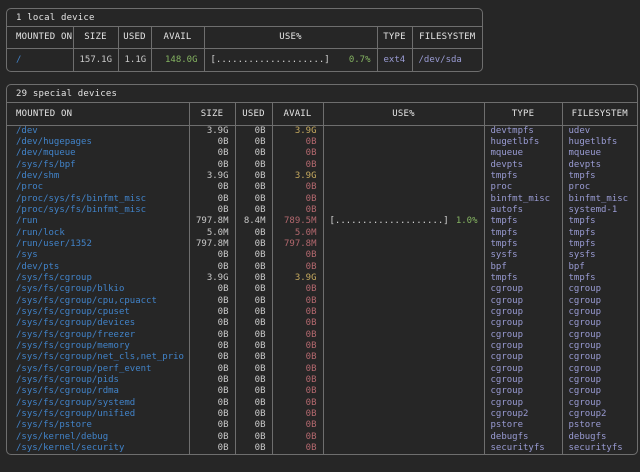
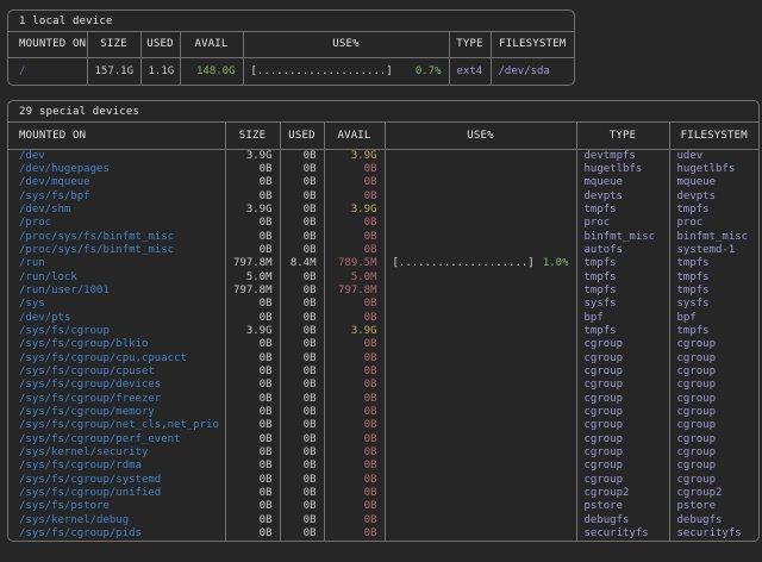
  1 local device
  MOUNTED ON	SIZE	USED	AVAIL	USE%	TYPE	FILESYSTEM
  /	157.1G	1.1G	148.0G	[....................] 0.7%	ext4	/dev/sda
  29 special devices
  MOUNTED ON	SIZE	USED	AVAIL	USE%	TYPE	FILESYSTEM
  /dev	3.9G	0B	3.9G		devtmpfs	udev
  /dev/hugepages	0B	0B	0B		hugetlbfs	hugetlbfs
  /dev/mqueue	0B	0B	0B		mqueue	mqueue
  /sys/fs/bpf	0B	0B	0B		devpts	devpts
  /dev/shm	3.9G	0B	3.9G		tmpfs	tmpfs
  /proc	0B	0B	0B		proc	proc
  /proc/sys/fs/binfmt_misc	0B	0B	0B		binfmt_misc	binfmt_misc
  /proc/sys/fs/binfmt_misc	0B	0B	0B		autofs	systemd-1
  /run	797.8M	8.4M	789.5M	[....................] 1.0%	tmpfs	tmpfs
  /run/lock	5.0M	0B	5.0M		tmpfs	tmpfs
- /run/user/1352	797.8M	0B	797.8M		tmpfs	tmpfs
+ /run/user/1001	797.8M	0B	797.8M		tmpfs	tmpfs
  /sys	0B	0B	0B		sysfs	sysfs
  /dev/pts	0B	0B	0B		bpf	bpf
  /sys/fs/cgroup	3.9G	0B	3.9G		tmpfs	tmpfs
  /sys/fs/cgroup/blkio	0B	0B	0B		cgroup	cgroup
  /sys/fs/cgroup/cpu,cpuacct	0B	0B	0B		cgroup	cgroup
  /sys/fs/cgroup/cpuset	0B	0B	0B		cgroup	cgroup
  /sys/fs/cgroup/devices	0B	0B	0B		cgroup	cgroup
  /sys/fs/cgroup/freezer	0B	0B	0B		cgroup	cgroup
  /sys/fs/cgroup/memory	0B	0B	0B		cgroup	cgroup
  /sys/fs/cgroup/net_cls,net_prio	0B	0B	0B		cgroup	cgroup
  /sys/fs/cgroup/perf_event	0B	0B	0B		cgroup	cgroup
- /sys/fs/cgroup/pids	0B	0B	0B		cgroup	cgroup
+ /sys/kernel/security	0B	0B	0B		cgroup	cgroup
  /sys/fs/cgroup/rdma	0B	0B	0B		cgroup	cgroup
  /sys/fs/cgroup/systemd	0B	0B	0B		cgroup	cgroup
  /sys/fs/cgroup/unified	0B	0B	0B		cgroup2	cgroup2
  /sys/fs/pstore	0B	0B	0B		pstore	pstore
  /sys/kernel/debug	0B	0B	0B		debugfs	debugfs
- /sys/kernel/security	0B	0B	0B		securityfs	securityfs
+ /sys/fs/cgroup/pids	0B	0B	0B		securityfs	securityfs
